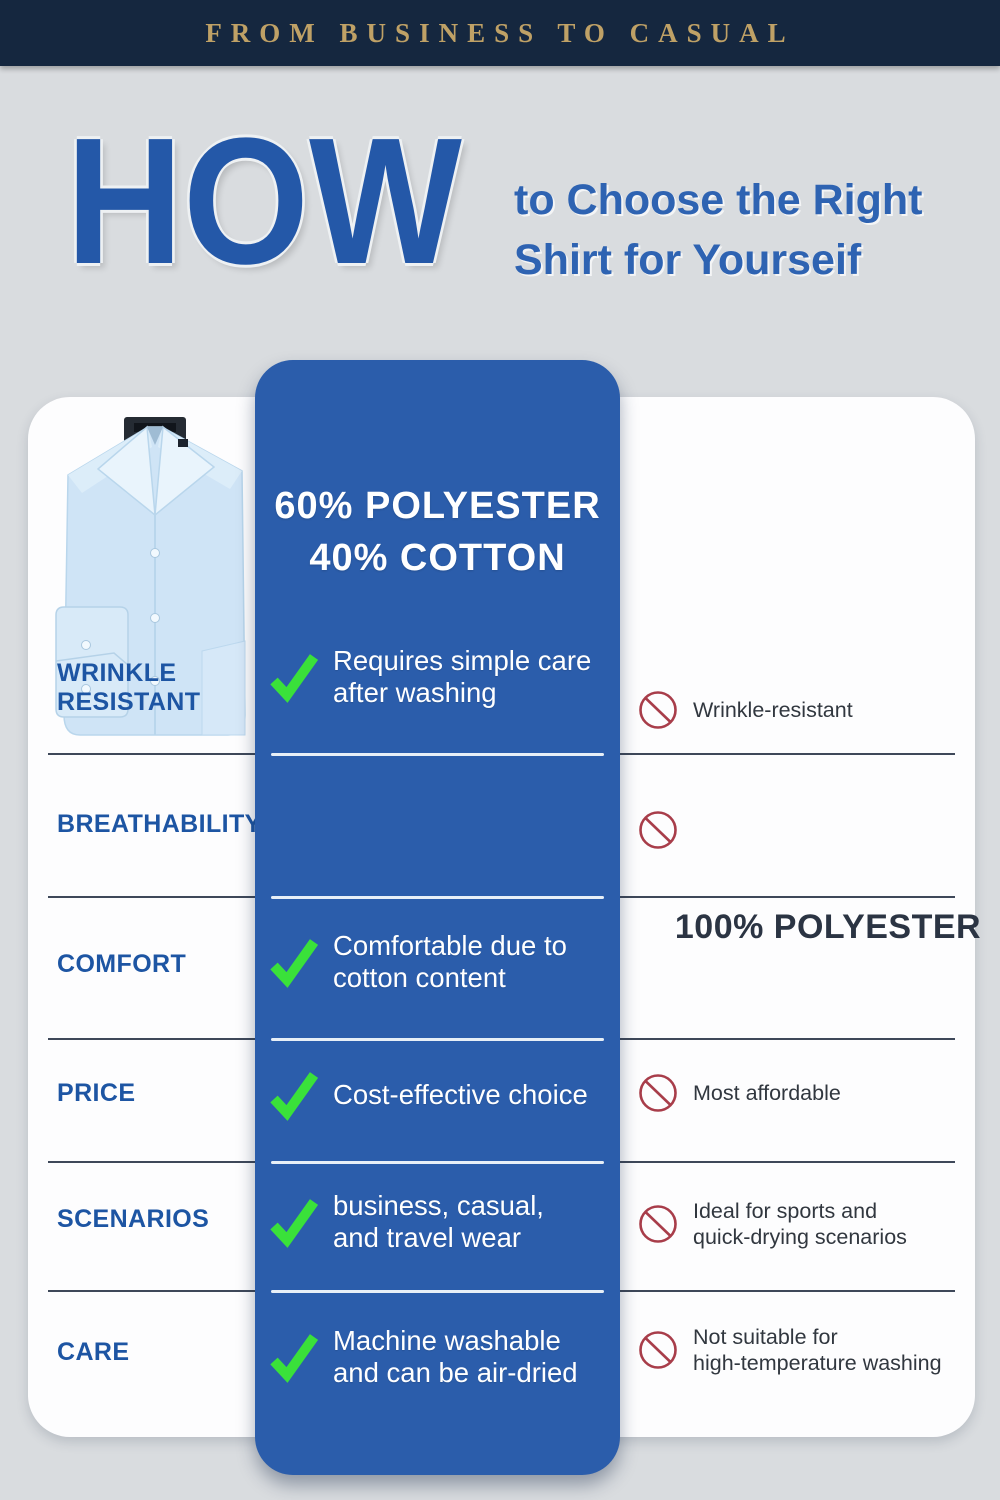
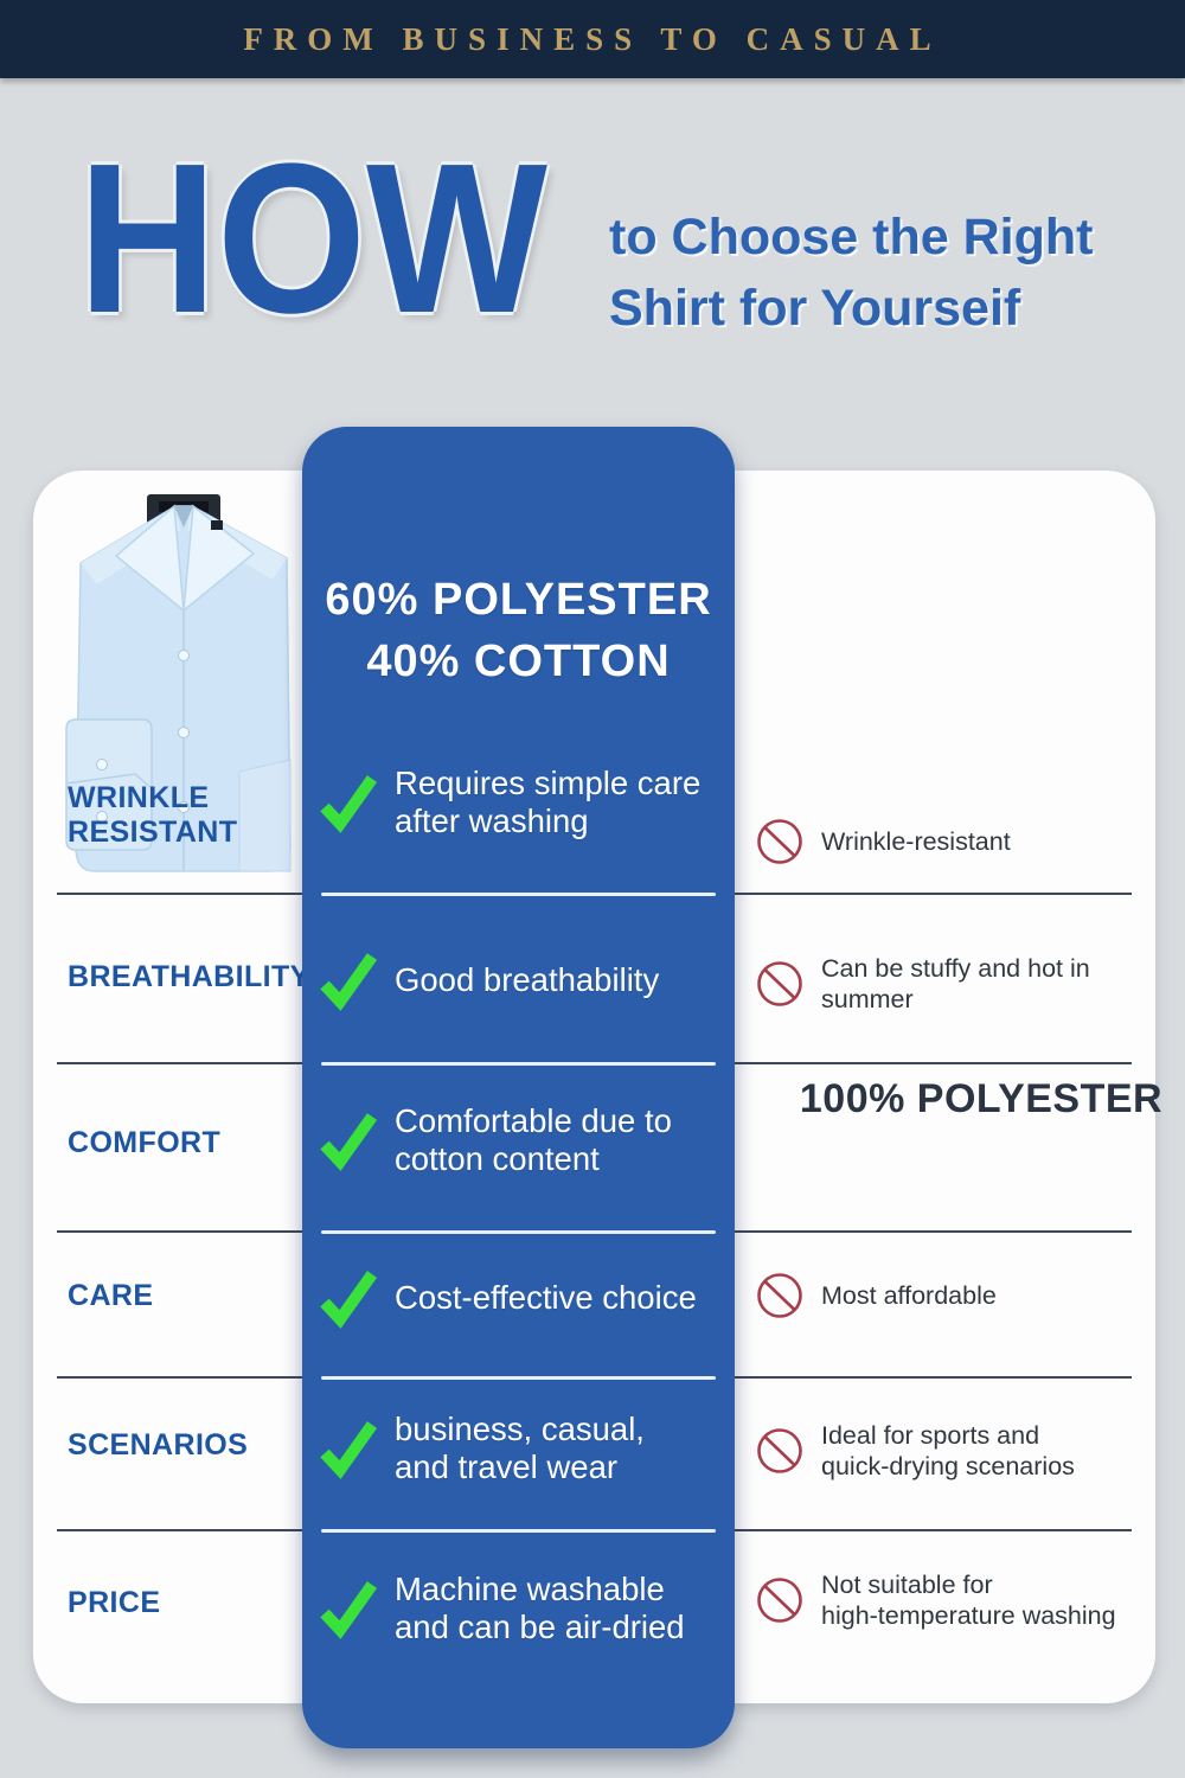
  FROM BUSINESS TO CASUAL
  HOW
  to Choose the Right
  Shirt for Yourseif
  100% POLYESTER
  WRINKLE
  RESISTANT
  BREATHABILITY
  COMFORT
- PRICE
+ CARE
  SCENARIOS
- CARE
+ PRICE
  Wrinkle-resistant
+ Can be stuffy and hot in
+ summer
  Most affordable
  Ideal for sports and
  quick-drying scenarios
  Not suitable for
  high-temperature washing
  60% POLYESTER
  40% COTTON
  Requires simple care
  after washing
+ Good breathability
  Comfortable due to
  cotton content
  Cost-effective choice
  business, casual,
  and travel wear
  Machine washable
  and can be air-dried
